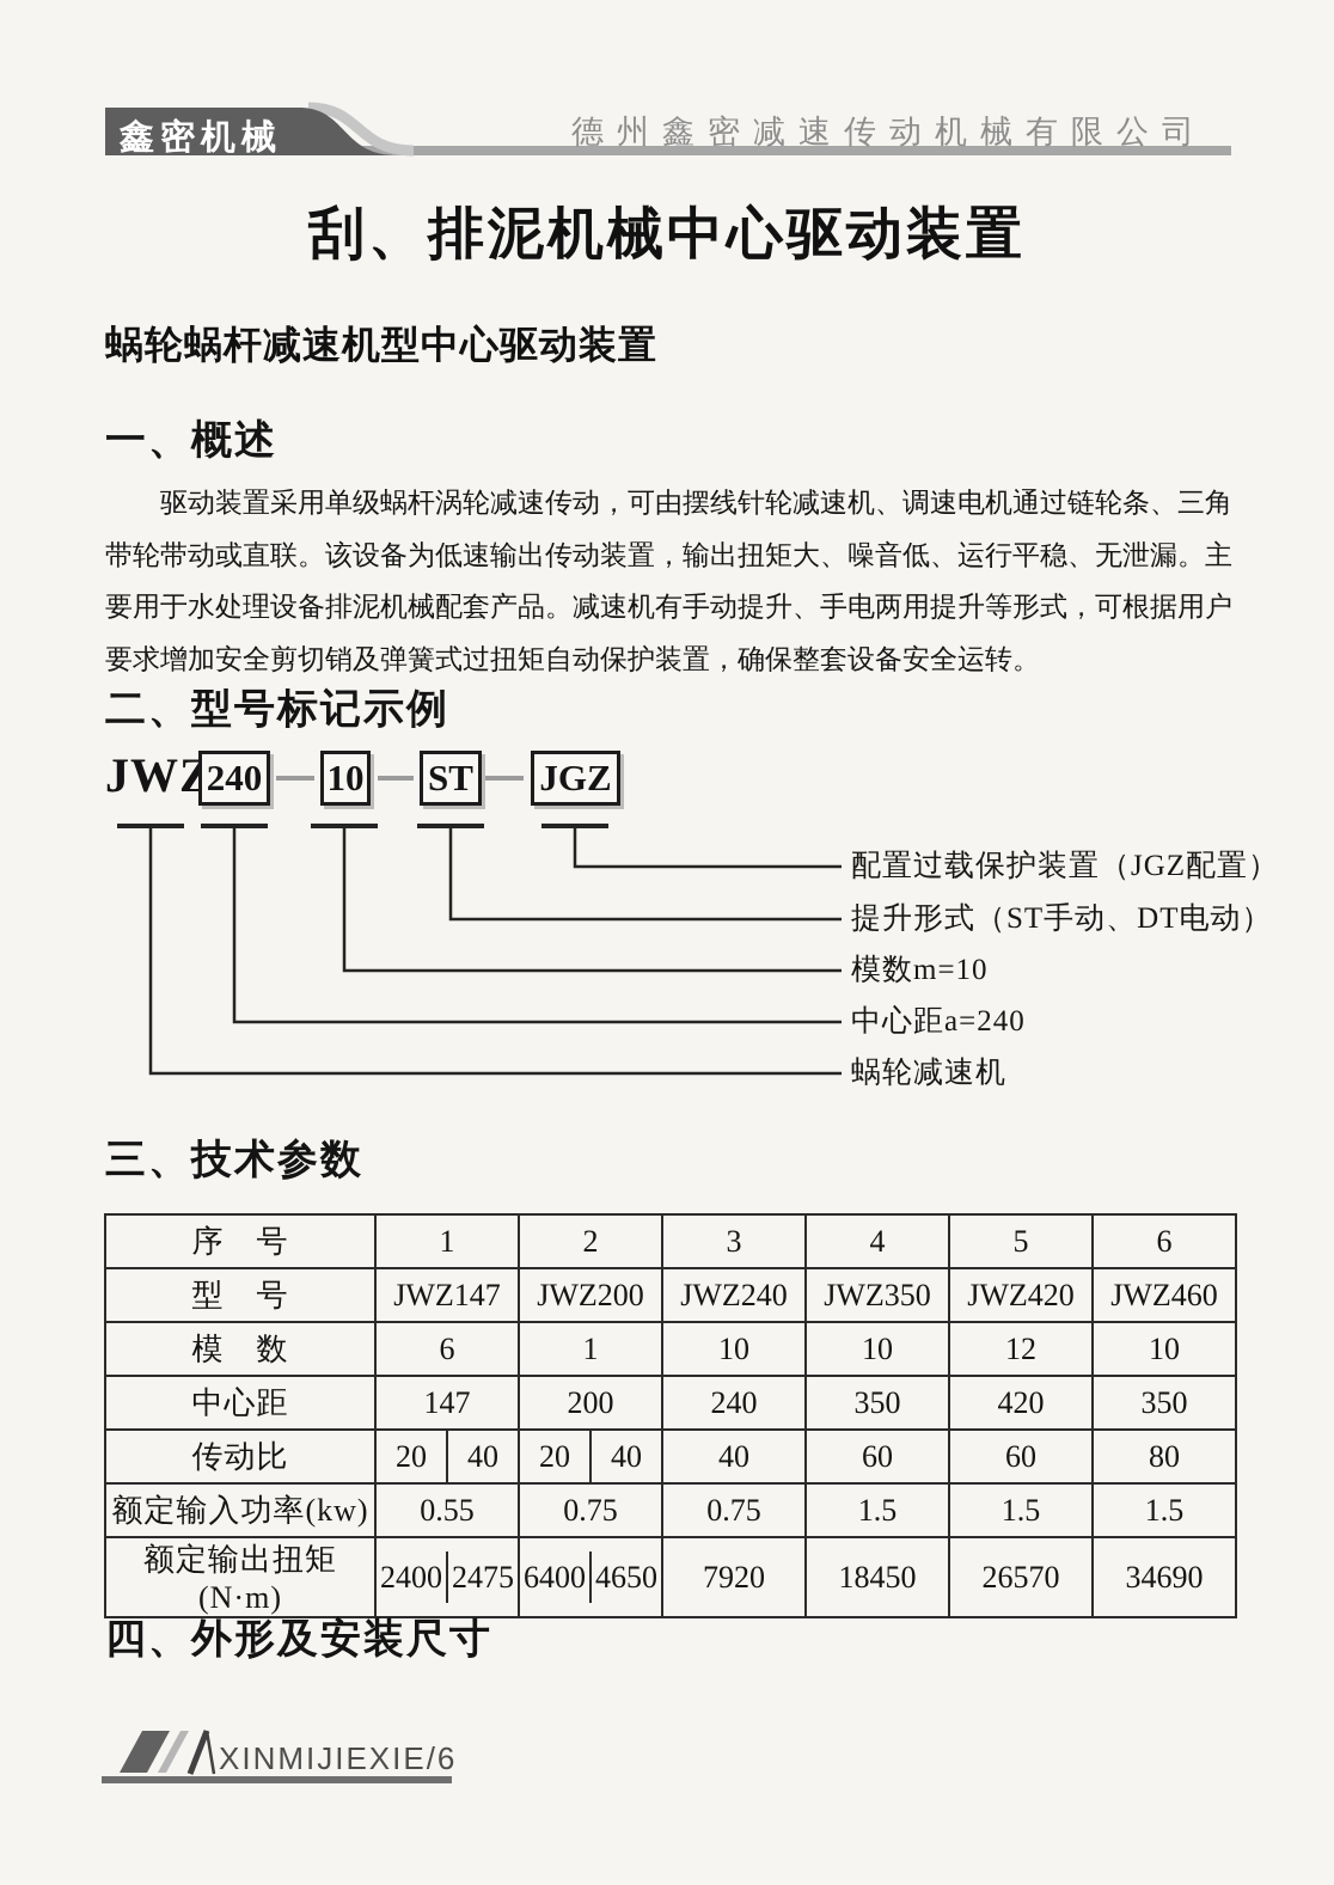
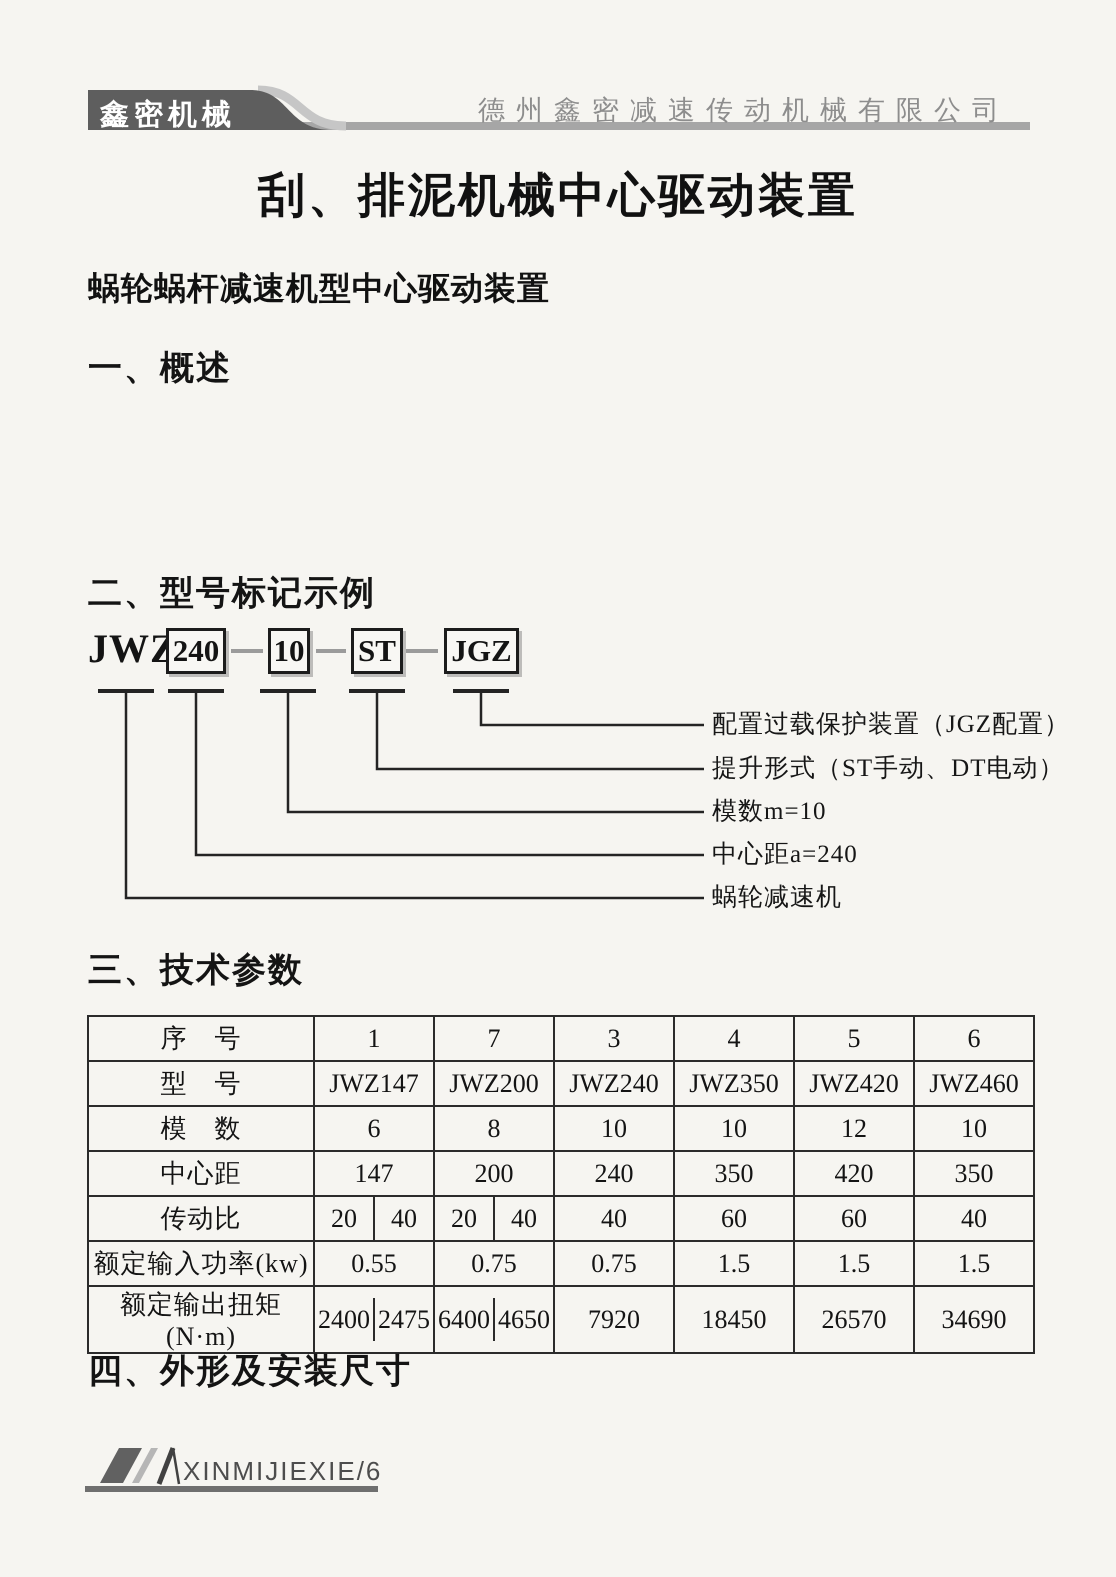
  鑫密机械
  德州鑫密减速传动机械有限公司
  刮、排泥机械中心驱动装置
  蜗轮蜗杆减速机型中心驱动装置
  一、概述
- 驱动装置采用单级蜗杆涡轮减速传动，可由摆线针轮减速机、调速电机通过链轮条、三角
- 带轮带动或直联。该设备为低速输出传动装置，输出扭矩大、噪音低、运行平稳、无泄漏。主
- 要用于水处理设备排泥机械配套产品。减速机有手动提升、手电两用提升等形式，可根据用户
- 要求增加安全剪切销及弹簧式过扭矩自动保护装置，确保整套设备安全运转。
  二、型号标记示例
  JWZ
  240
  10
  ST
  JGZ
  配置过载保护装置（JGZ配置）
  提升形式（ST手动、DT电动）
  模数m=10
  中心距a=240
  蜗轮减速机
  三、技术参数
- 序 号	1	2	3	4	5	6
+ 序 号	1	7	3	4	5	6
  型 号	JWZ147	JWZ200	JWZ240	JWZ350	JWZ420	JWZ460
- 模 数	6	1	10	10	12	10
+ 模 数	6	8	10	10	12	10
  中心距	147	200	240	350	420	350
- 传动比	20 40	20 40	40	60	60	80
+ 传动比	20 40	20 40	40	60	60	40
  额定输入功率(kw)	0.55	0.75	0.75	1.5	1.5	1.5
  额定输出扭矩(N·m)	2400 2475	6400 4650	7920	18450	26570	34690
  四、外形及安装尺寸
  XINMIJIEXIE/6
